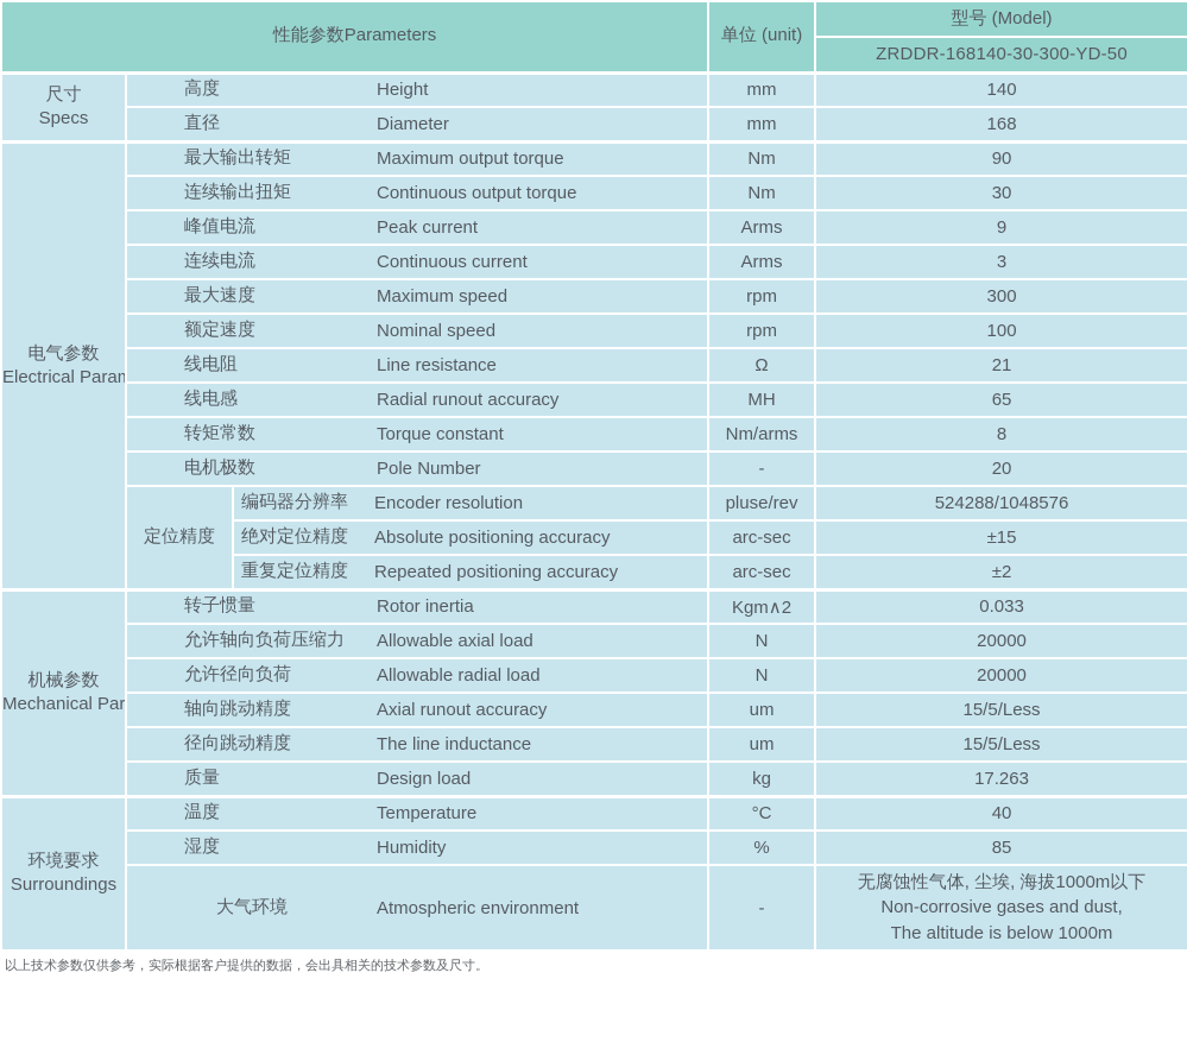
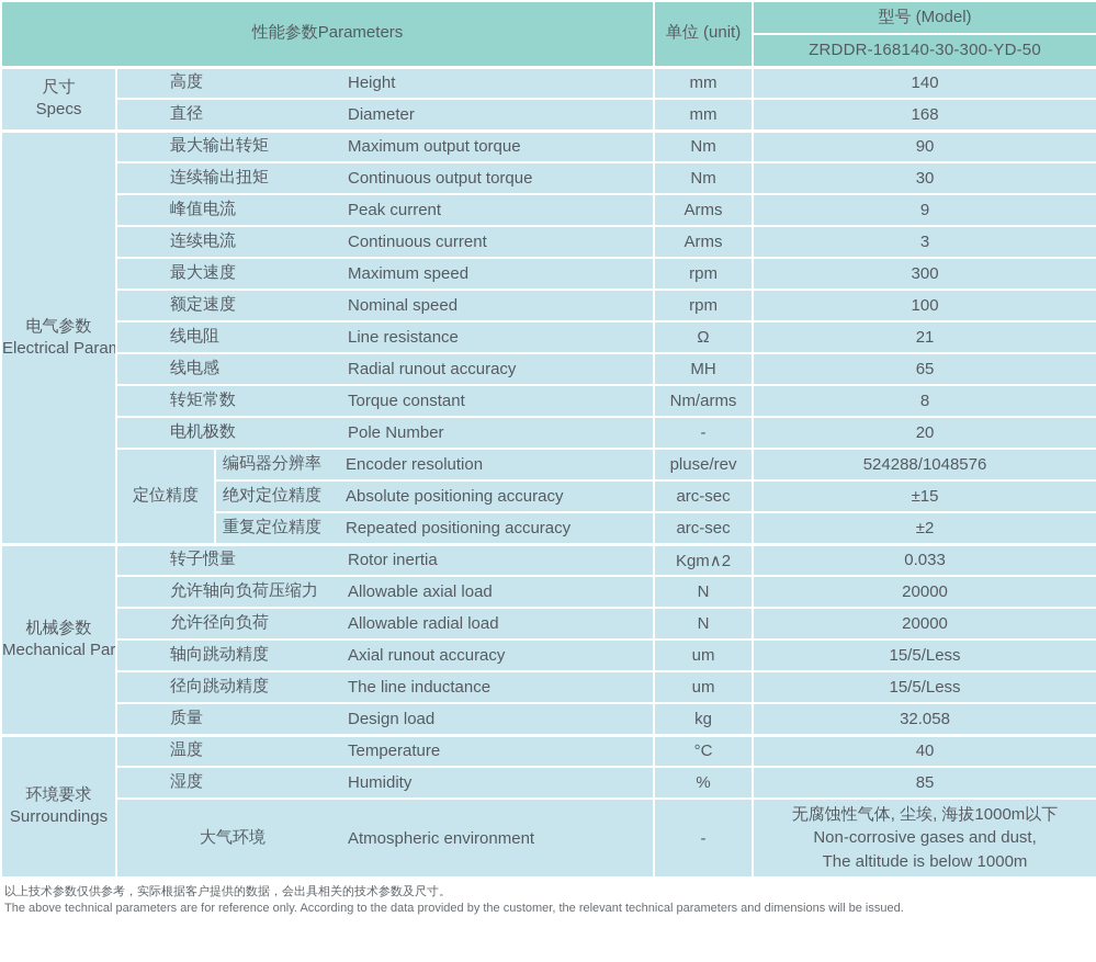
  性能参数Parameters	单位 (unit)	型号 (Model)
  ZRDDR-168140-30-300-YD-50
  尺寸 Specs	高度 Height	mm	140
  直径 Diameter	mm	168
  电气参数 Electrical Param	最大输出转矩 Maximum output torque	Nm	90
  连续输出扭矩 Continuous output torque	Nm	30
  峰值电流 Peak current	Arms	9
  连续电流 Continuous current	Arms	3
  最大速度 Maximum speed	rpm	300
  额定速度 Nominal speed	rpm	100
  线电阻 Line resistance	Ω	21
  线电感 Radial runout accuracy	MH	65
  转矩常数 Torque constant	Nm/arms	8
  电机极数 Pole Number	-	20
  定位精度	编码器分辨率 Encoder resolution	pluse/rev	524288/1048576
  绝对定位精度 Absolute positioning accuracy	arc-sec	±15
  重复定位精度 Repeated positioning accuracy	arc-sec	±2
  机械参数 Mechanical Par	转子惯量 Rotor inertia	Kgm∧2	0.033
  允许轴向负荷压缩力 Allowable axial load	N	20000
  允许径向负荷 Allowable radial load	N	20000
  轴向跳动精度 Axial runout accuracy	um	15/5/Less
  径向跳动精度 The line inductance	um	15/5/Less
- 质量 Design load	kg	17.263
+ 质量 Design load	kg	32.058
  环境要求 Surroundings	温度 Temperature	°C	40
  湿度 Humidity	%	85
  大气环境 Atmospheric environment	-	无腐蚀性气体, 尘埃, 海拔1000m以下 Non-corrosive gases and dust, The altitude is below 1000m
  以上技术参数仅供参考，实际根据客户提供的数据，会出具相关的技术参数及尺寸。
+ The above technical parameters are for reference only. According to the data provided by the customer, the relevant technical parameters and dimensions will be issued.
